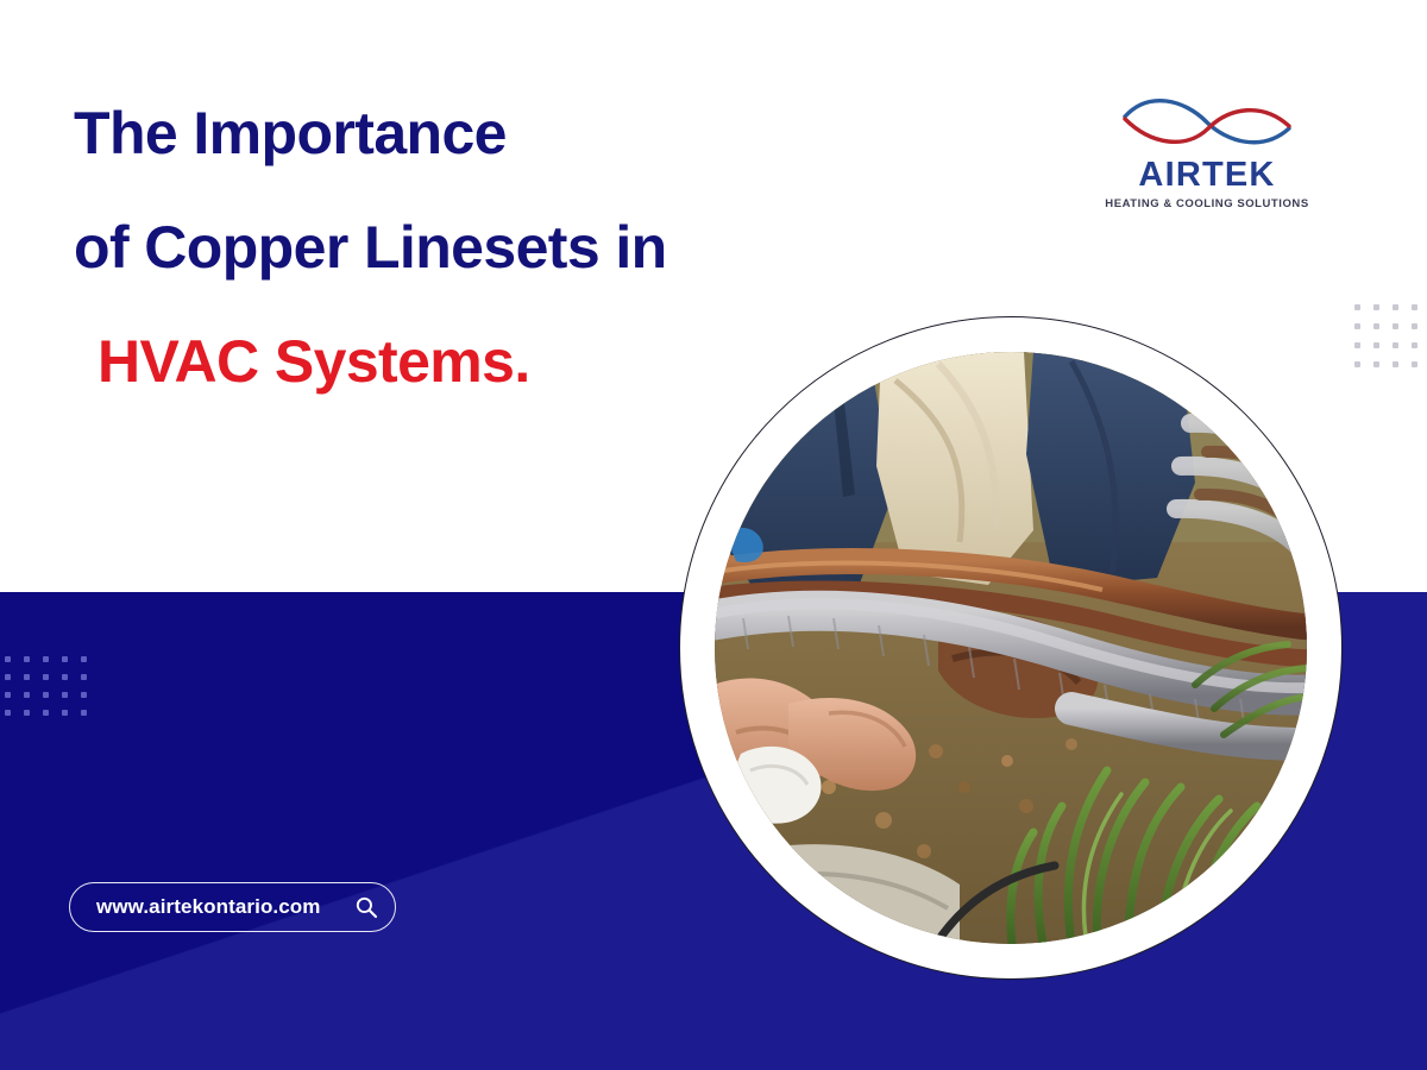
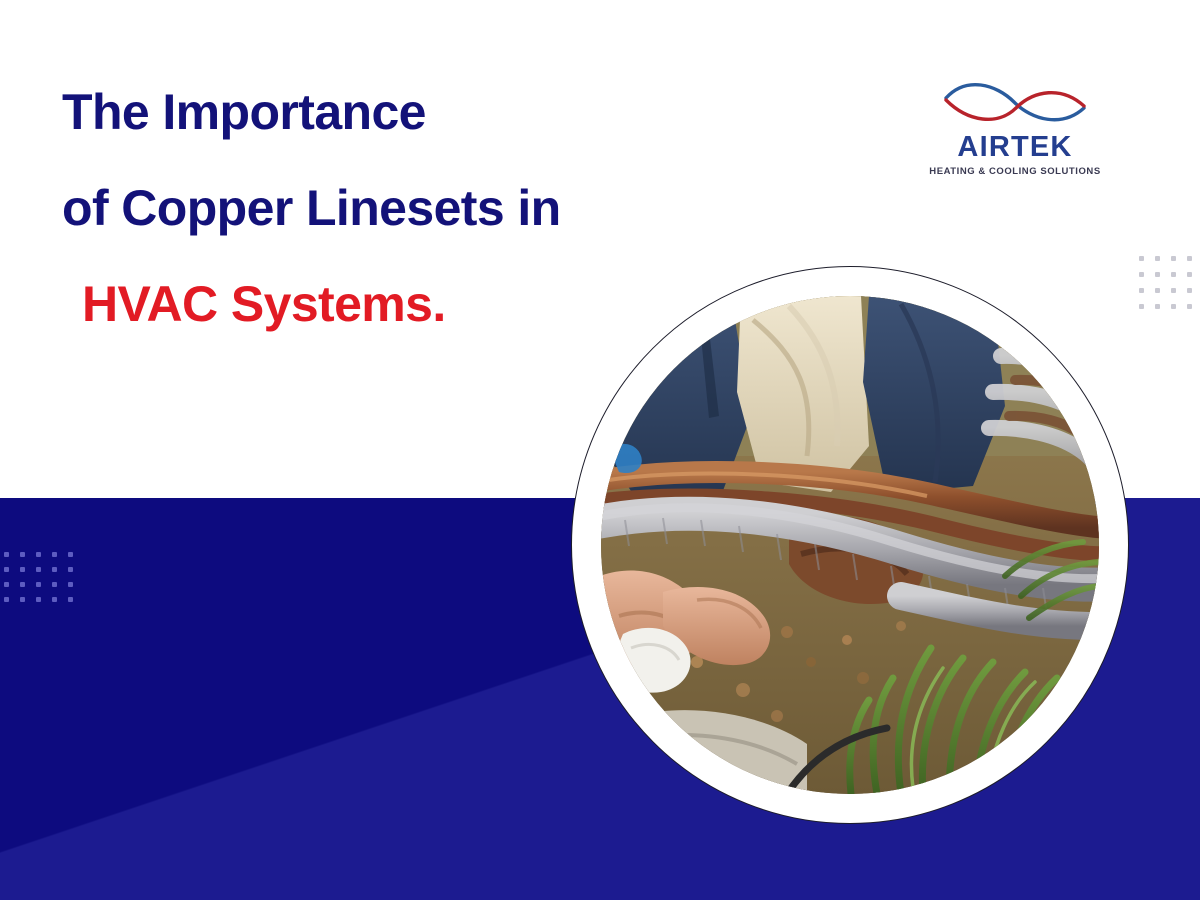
  The Importance
  of Copper Linesets in
  HVAC Systems.
  AIRTEK
  HEATING & COOLING SOLUTIONS
- www.airtekontario.com
